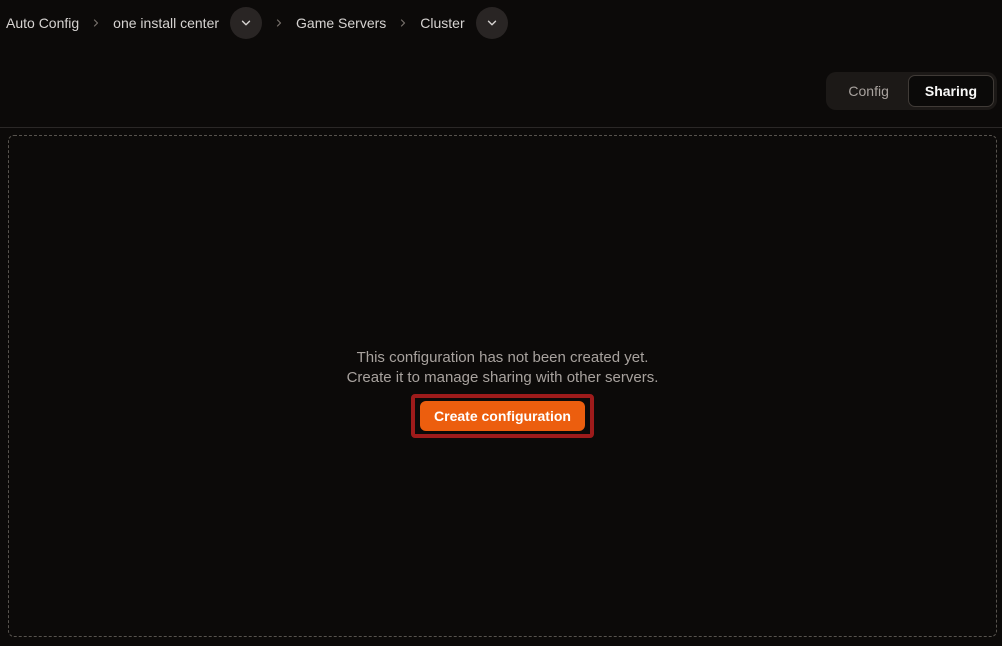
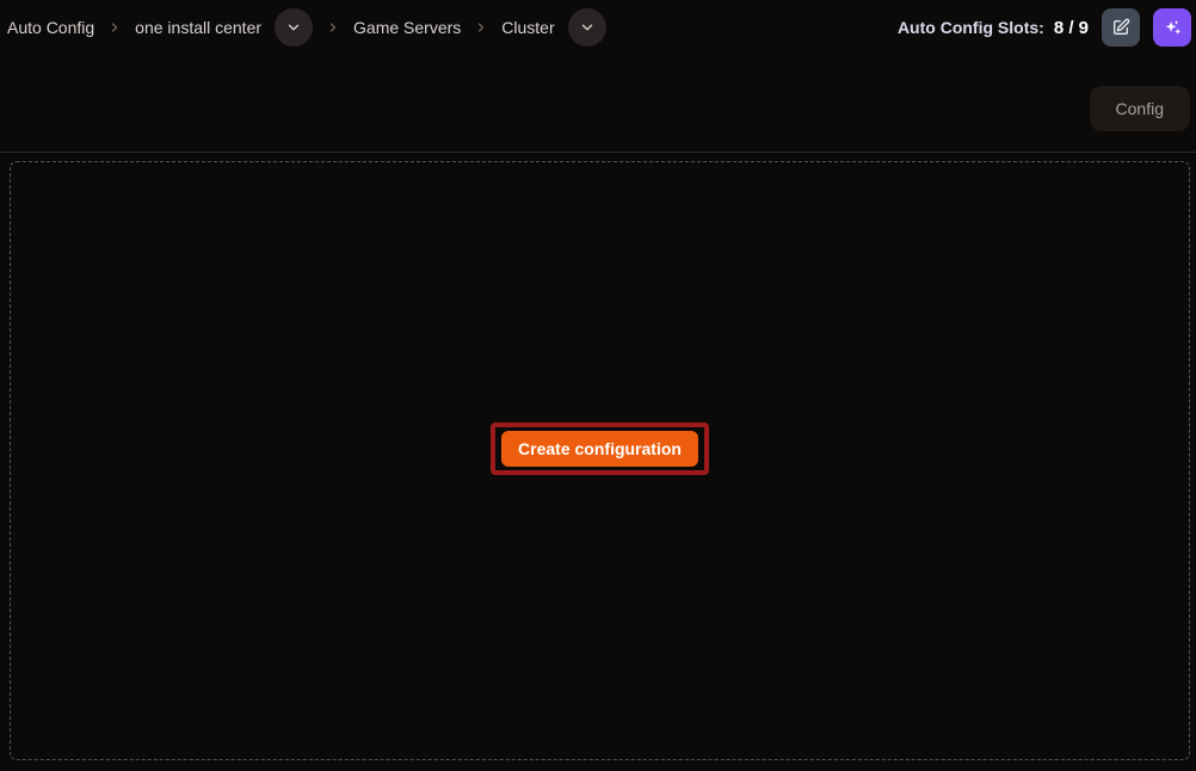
  Auto Config
  one install center
  Game Servers
  Cluster
+ Auto Config Slots:
+ 8 / 9
  Config
- Sharing
- This configuration has not been created yet.
- Create it to manage sharing with other servers.
  Create configuration
